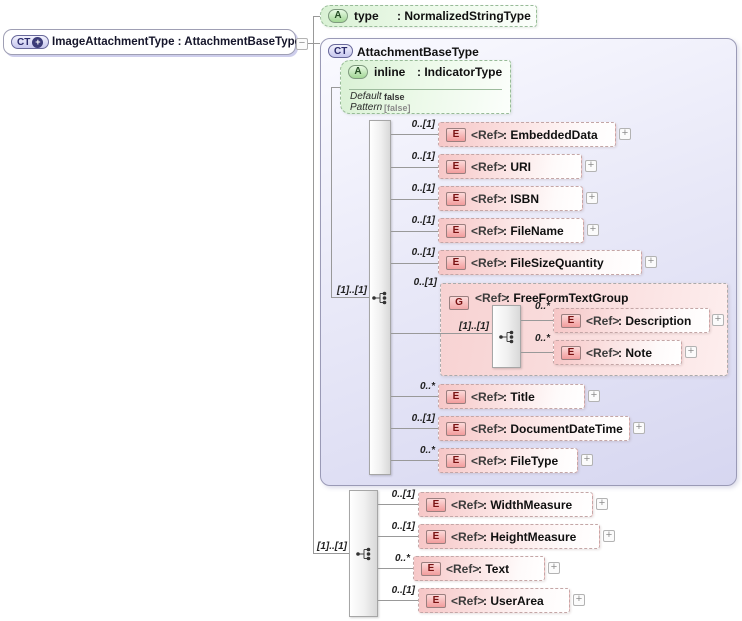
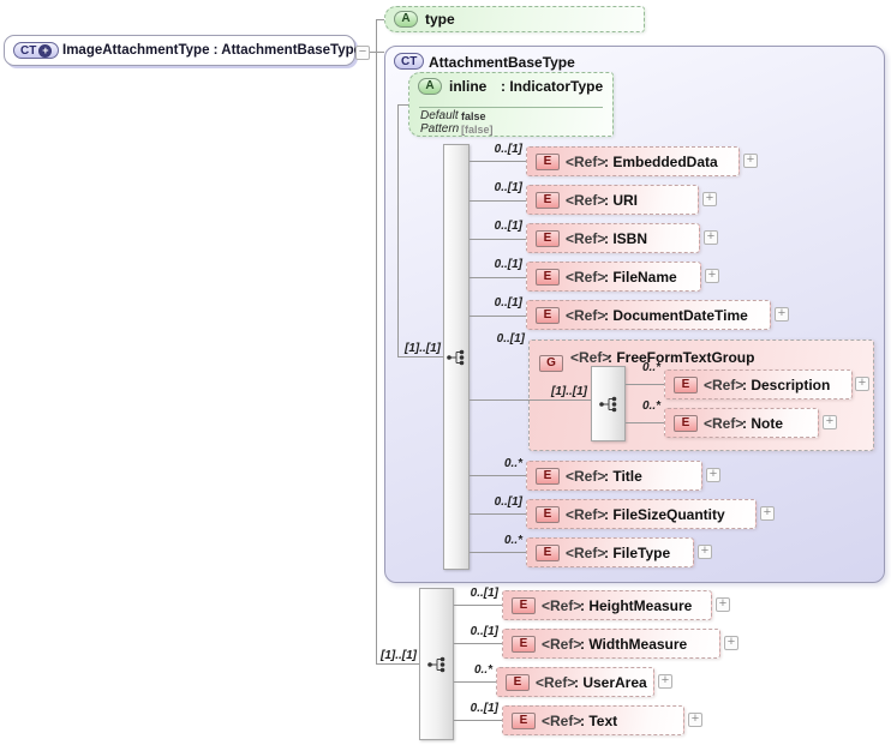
  CT
  +
  ImageAttachmentType : AttachmentBaseTyp
  −
  A
  type
- : NormalizedStringType
  CT
  AttachmentBaseType
  A
  inline
  : IndicatorType
  Default
  false
  Pattern
  [false]
  [1]..[1]
  0..[1]
  E
  <Ref>
  : EmbeddedData
  +
  0..[1]
  E
  <Ref>
  : URI
  +
  0..[1]
  E
  <Ref>
  : ISBN
  +
  0..[1]
  E
  <Ref>
  : FileName
  +
  0..[1]
  E
  <Ref>
- : FileSizeQuantity
+ : DocumentDateTime
  +
  0..[1]
  G
  <Ref>
  : FreeFormTextGroup
  [1]..[1]
  0..*
  E
  <Ref>
  : Description
  +
  0..*
  E
  <Ref>
  : Note
  +
  0..*
  E
  <Ref>
  : Title
  +
  0..[1]
  E
  <Ref>
- : DocumentDateTime
+ : FileSizeQuantity
  +
  0..*
  E
  <Ref>
  : FileType
  +
  [1]..[1]
  0..[1]
  E
  <Ref>
- : WidthMeasure
+ : HeightMeasure
  +
  0..[1]
  E
  <Ref>
- : HeightMeasure
+ : WidthMeasure
  +
  0..*
  E
  <Ref>
- : Text
+ : UserArea
  +
  0..[1]
  E
  <Ref>
- : UserArea
+ : Text
  +
